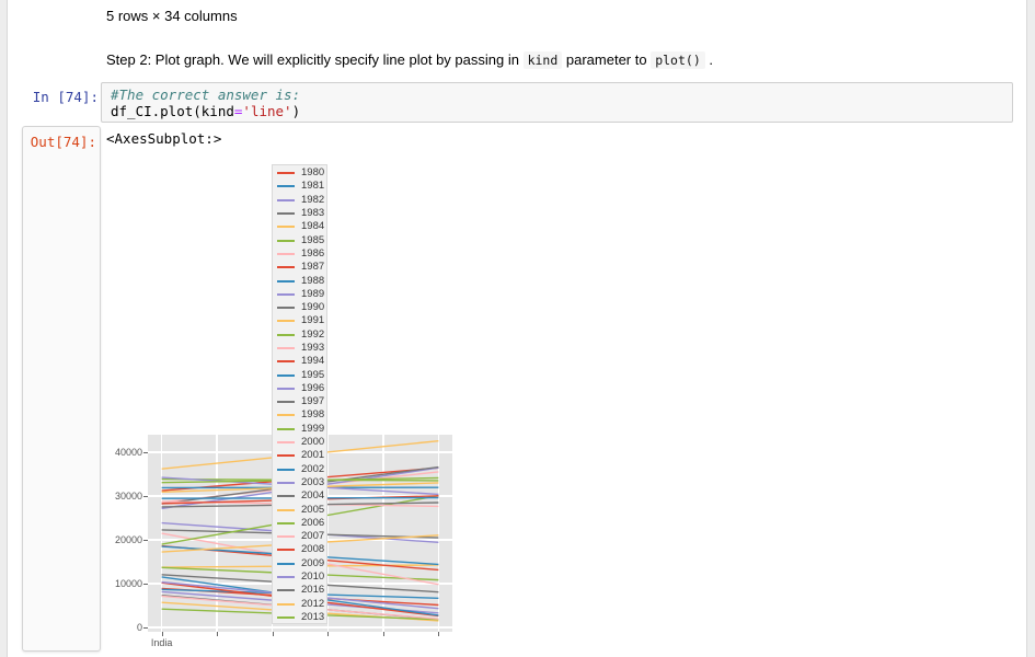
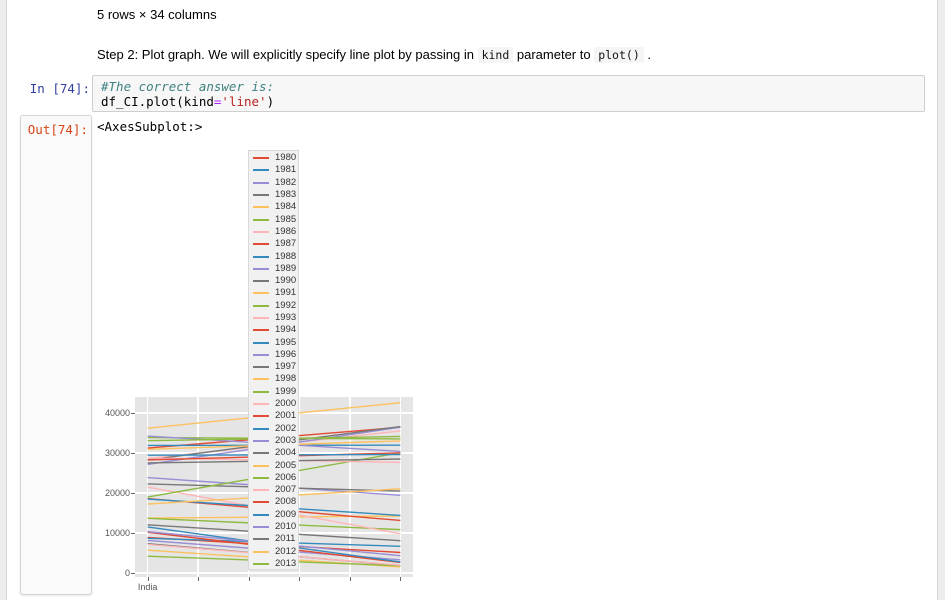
  5 rows × 34 columns
  Step 2: Plot graph. We will explicitly specify line plot by passing in kind parameter to plot() .
  In [74]:
  #The correct answer is: df_CI.plot(kind='line')
  Out[74]:
  <AxesSubplot:>
  0
  10000
  20000
  30000
  40000
  India
  1980
  1981
  1982
  1983
  1984
  1985
  1986
  1987
  1988
  1989
  1990
  1991
  1992
  1993
  1994
  1995
  1996
  1997
  1998
  1999
  2000
  2001
  2002
  2003
  2004
  2005
  2006
  2007
  2008
  2009
  2010
- 2016
+ 2011
  2012
  2013
